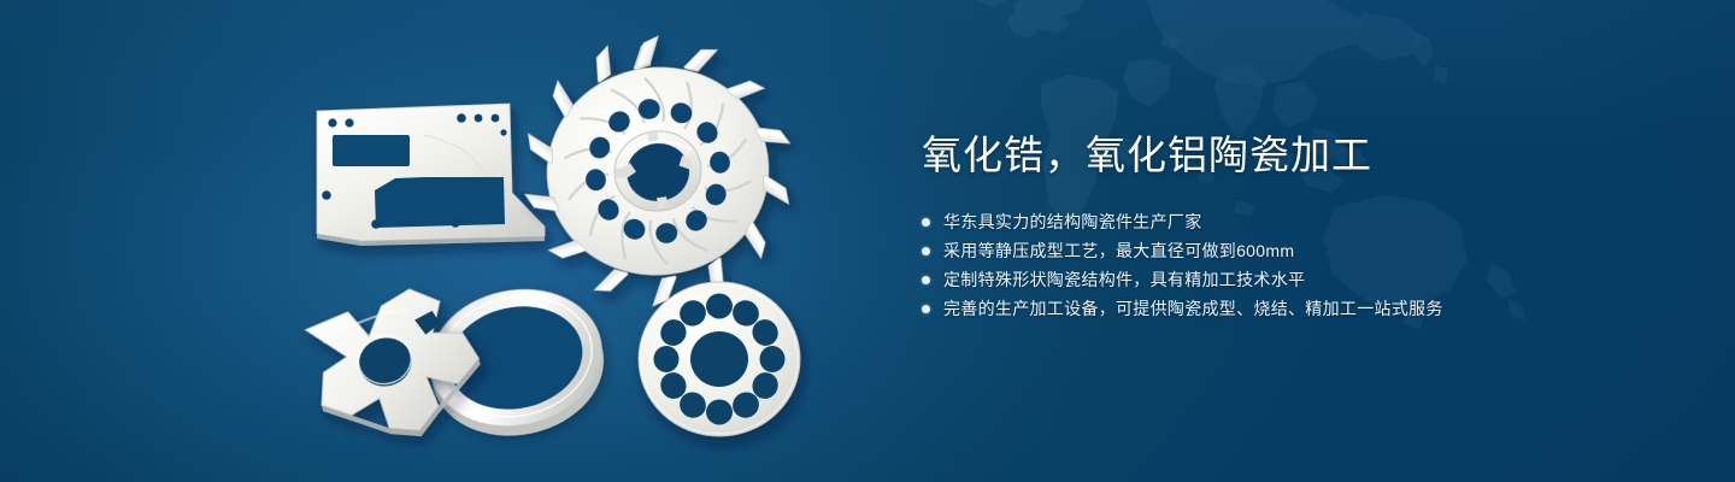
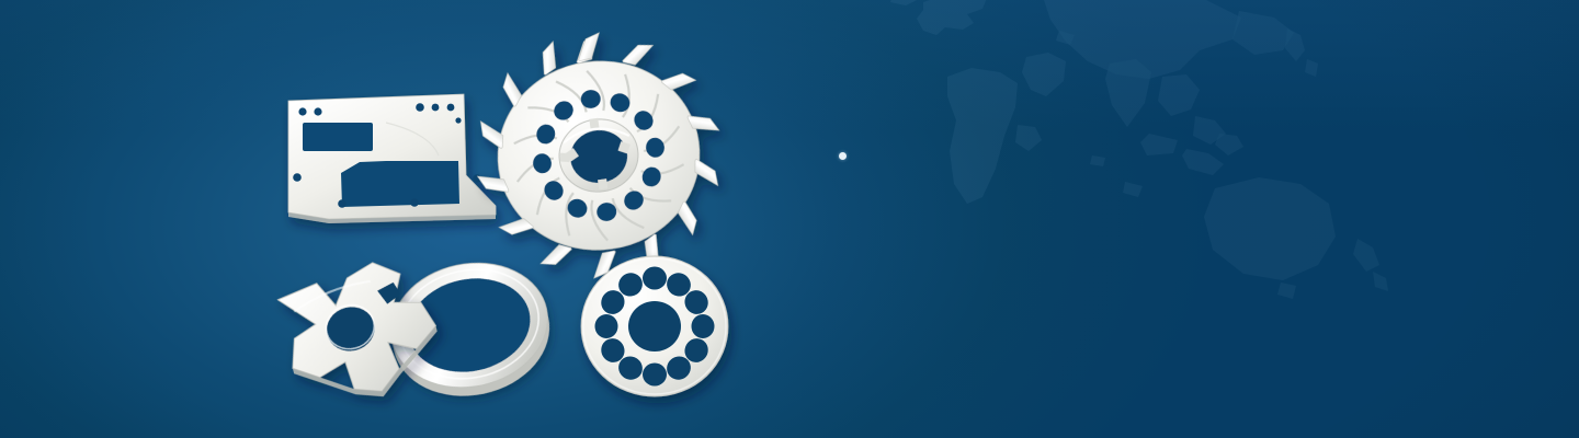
- 氧化锆，氧化铝陶瓷加工
- 华东具实力的结构陶瓷件生产厂家
- 采用等静压成型工艺，最大直径可做到600mm
- 定制特殊形状陶瓷结构件，具有精加工技术水平
- 完善的生产加工设备，可提供陶瓷成型、烧结、精加工一站式服务
